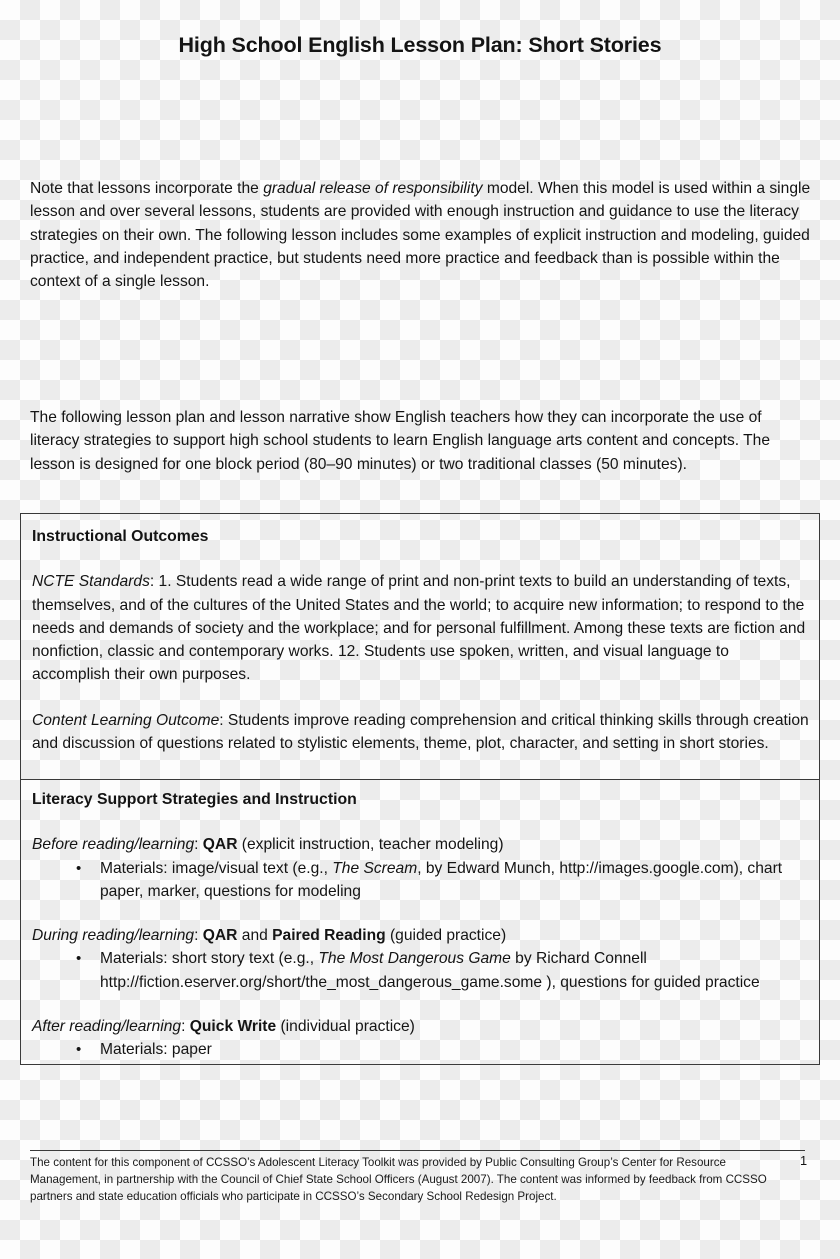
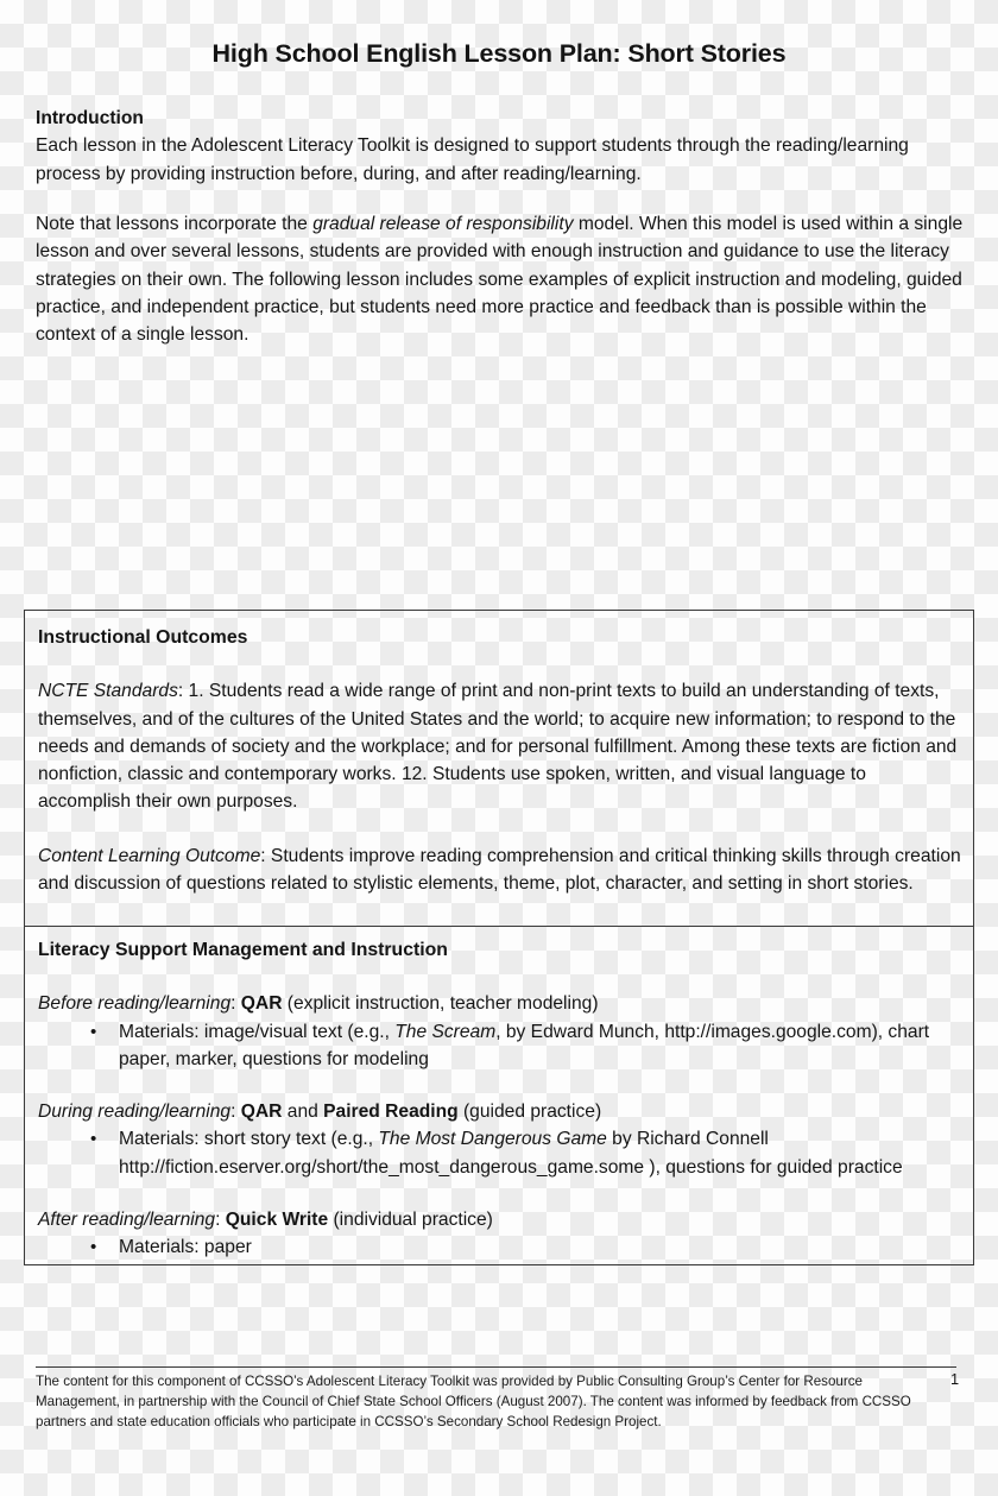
  High School English Lesson Plan: Short Stories
+ Introduction
+ Each lesson in the Adolescent Literacy Toolkit is designed to support students through the reading/learning process by providing instruction before, during, and after reading/learning.
  Note that lessons incorporate the gradual release of responsibility model. When this model is used within a single lesson and over several lessons, students are provided with enough instruction and guidance to use the literacy strategies on their own. The following lesson includes some examples of explicit instruction and modeling, guided practice, and independent practice, but students need more practice and feedback than is possible within the context of a single lesson.
- The following lesson plan and lesson narrative show English teachers how they can incorporate the use of literacy strategies to support high school students to learn English language arts content and concepts. The lesson is designed for one block period (80–90 minutes) or two traditional classes (50 minutes).
  Instructional Outcomes
  NCTE Standards: 1. Students read a wide range of print and non-print texts to build an understanding of texts, themselves, and of the cultures of the United States and the world; to acquire new information; to respond to the needs and demands of society and the workplace; and for personal fulfillment. Among these texts are fiction and nonfiction, classic and contemporary works. 12. Students use spoken, written, and visual language to accomplish their own purposes.
  Content Learning Outcome: Students improve reading comprehension and critical thinking skills through creation and discussion of questions related to stylistic elements, theme, plot, character, and setting in short stories.
- Literacy Support Strategies and Instruction
+ Literacy Support Management and Instruction
  Before reading/learning: QAR (explicit instruction, teacher modeling)
  Materials: image/visual text (e.g., The Scream, by Edward Munch, http://images.google.com), chart paper, marker, questions for modeling
  During reading/learning: QAR and Paired Reading (guided practice)
  Materials: short story text (e.g., The Most Dangerous Game by Richard Connell http://fiction.eserver.org/short/the_most_dangerous_game.some ), questions for guided practice
  After reading/learning: Quick Write (individual practice)
  Materials: paper
  The content for this component of CCSSO’s Adolescent Literacy Toolkit was provided by Public Consulting Group’s Center for Resource Management, in partnership with the Council of Chief State School Officers (August 2007). The content was informed by feedback from CCSSO partners and state education officials who participate in CCSSO’s Secondary School Redesign Project.
  1
